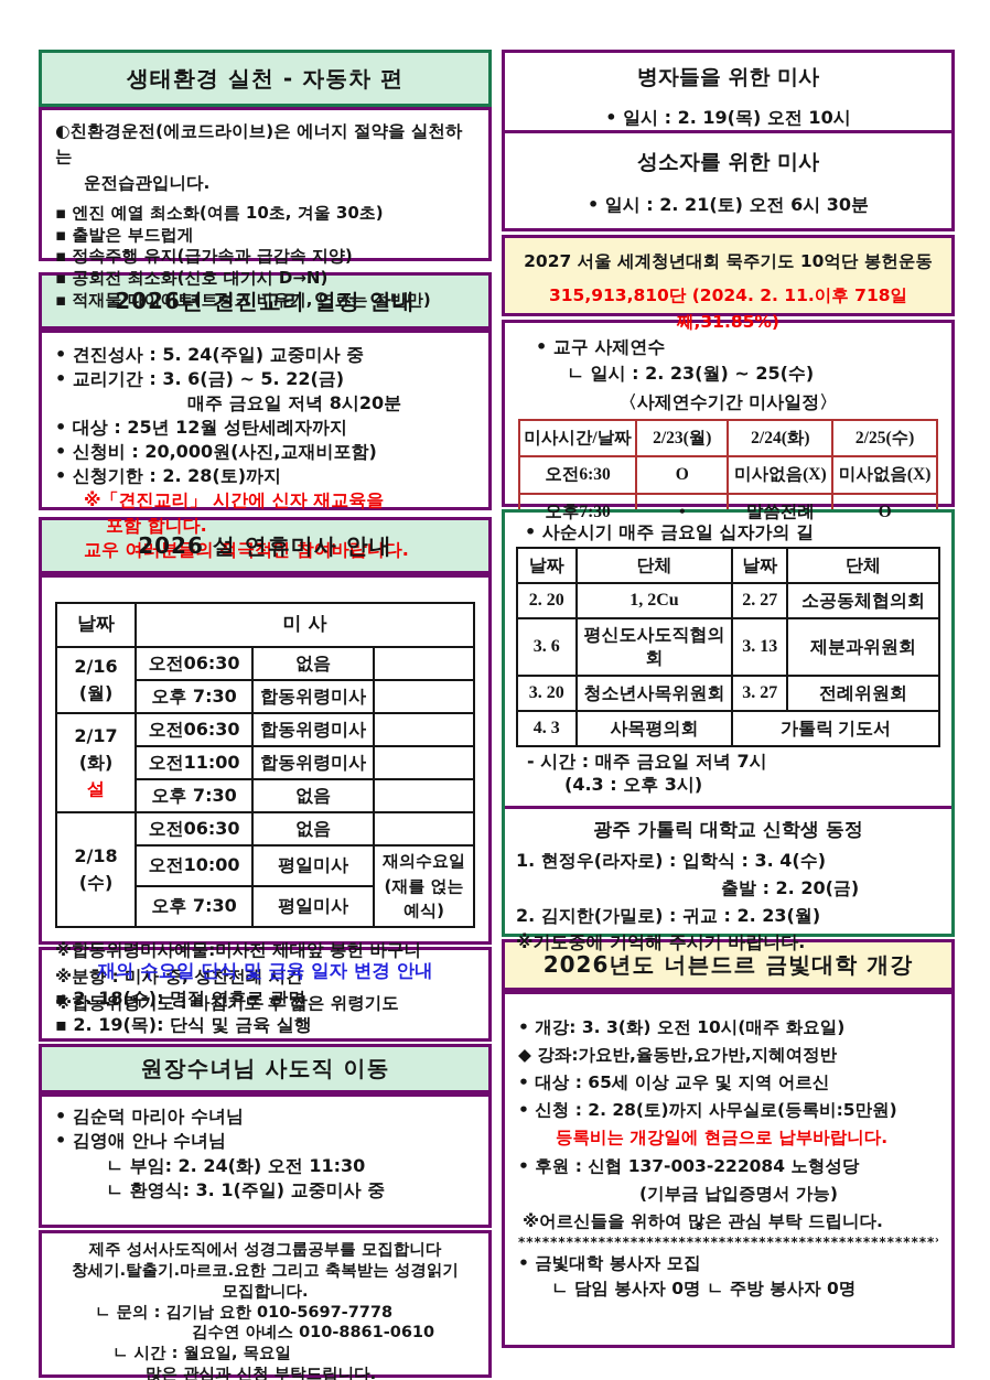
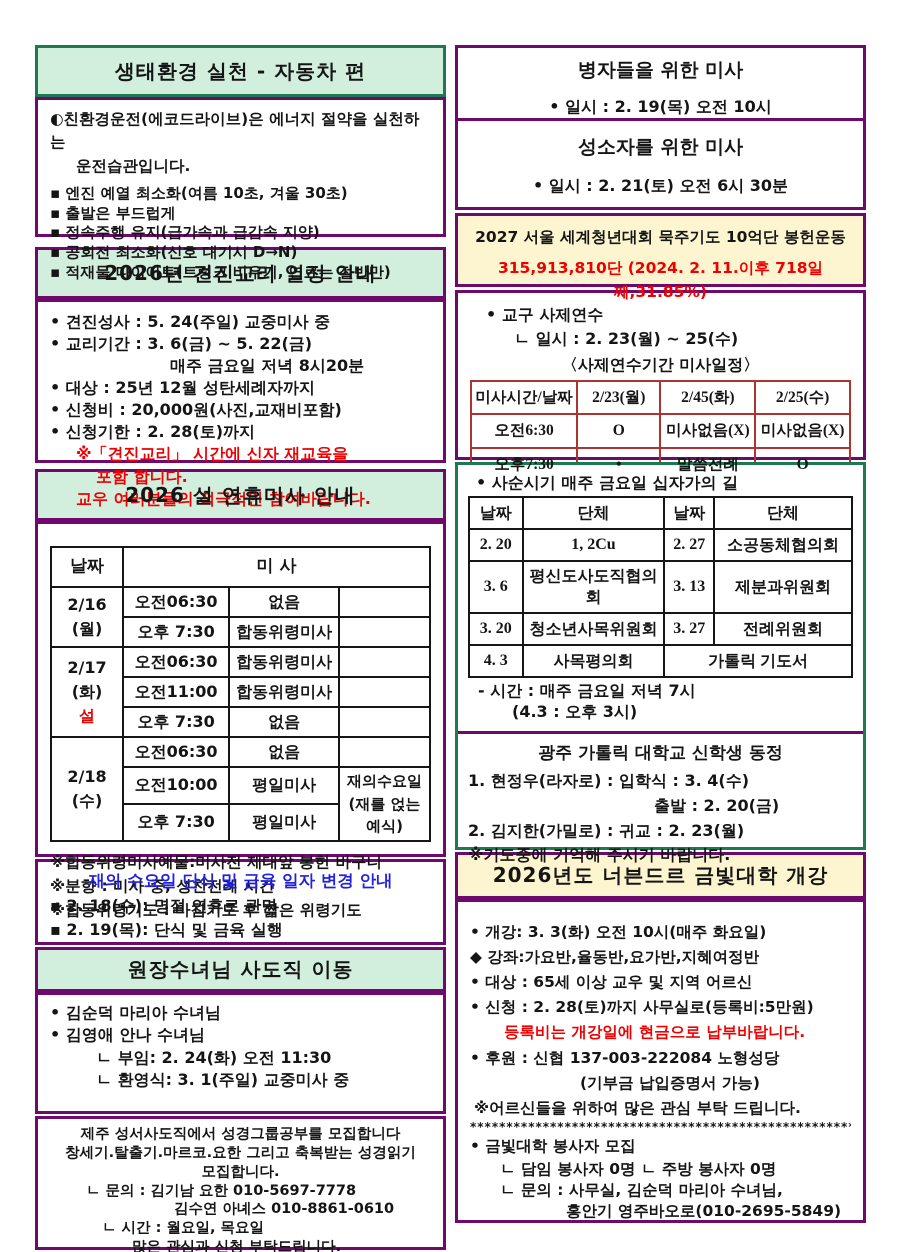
  생태환경 실천 - 자동차 편
  ◐친환경운전(에코드라이브)은 에너지 절약을 실천하는
  운전습관입니다.
  ▪ 엔진 예열 최소화(여름 10초, 겨울 30초)
  ▪ 출발은 부드럽게
  ▪ 정속주행 유지(급가속과 급감속 지양)
  ▪ 공회전 최소화(신호 대기시 D→N)
  2026년 견진교리 일정 안내
  • 견진성사 : 5. 24(주일) 교중미사 중
  • 교리기간 : 3. 6(금) ~ 5. 22(금)
  매주 금요일 저녁 8시20분
  • 대상 : 25년 12월 성탄세례자까지
  • 신청비 : 20,000원(사진,교재비포함)
  • 신청기한 : 2. 28(토)까지
  ※「견진교리」 시간에 신자 재교육을
  포함 합니다.
  2026 설 연휴미사 안내
  날짜	미 사
  2/16 (월)	오전06:30	없음
  오후 7:30	합동위령미사
  2/17 (화) 설	오전06:30	합동위령미사
  오전11:00	합동위령미사
  오후 7:30	없음
  2/18 (수)	오전06:30	없음
  오전10:00	평일미사	재의수요일 (재를 얹는 예식)
  오후 7:30	평일미사
  ※합동위령미사예물:미사전 제대앞 봉헌 바구니
  ※분향 : 미사 중, 성찬전례 시간
  ※합동위령기도 : 마침기도 후 짧은 위령기도
  재의 수요일 단식 및 금육 일자 변경 안내
  ▪ 2. 18(수): 명절 연휴로 관면
  ▪ 2. 19(목): 단식 및 금육 실행
  원장수녀님 사도직 이동
  • 김순덕 마리아 수녀님
  • 김영애 안나 수녀님
  ㄴ 부임: 2. 24(화) 오전 11:30
  ㄴ 환영식: 3. 1(주일) 교중미사 중
  제주 성서사도직에서 성경그룹공부를 모집합니다
  창세기.탈출기.마르코.요한 그리고 축복받는 성경읽기
  모집합니다.
  ㄴ 문의 : 김기남 요한 010-5697-7778
  김수연 아녜스 010-8861-0610
  ㄴ 시간 : 월요일, 목요일
  많은 관심과 신청 부탁드립니다.
  병자들을 위한 미사
  • 일시 : 2. 19(목) 오전 10시
  성소자를 위한 미사
  • 일시 : 2. 21(토) 오전 6시 30분
  2027 서울 세계청년대회 묵주기도 10억단 봉헌운동
  315,913,810단 (2024. 2. 11.이후 718일째,31.85%)
  • 교구 사제연수
  ㄴ 일시 : 2. 23(월) ~ 25(수)
  〈사제연수기간 미사일정〉
- 미사시간/날짜	2/23(월)	2/24(화)	2/25(수)
+ 미사시간/날짜	2/23(월)	2/45(화)	2/25(수)
  오전6:30	O	미사없음(X)	미사없음(X)
  오후7:30	•	말씀전례	O
  • 사순시기 매주 금요일 십자가의 길
  날짜	단체	날짜	단체
  2. 20	1, 2Cu	2. 27	소공동체협의회
  3. 6	평신도사도직협의회	3. 13	제분과위원회
  3. 20	청소년사목위원회	3. 27	전례위원회
  4. 3	사목평의회	가톨릭 기도서
  - 시간 : 매주 금요일 저녁 7시
  (4.3 : 오후 3시)
  광주 가톨릭 대학교 신학생 동정
  1. 현정우(라자로) : 입학식 : 3. 4(수)
  출발 : 2. 20(금)
  2. 김지한(가밀로) : 귀교 : 2. 23(월)
  ※기도중에 기억해 주시기 바랍니다.
  2026년도 너븐드르 금빛대학 개강
  • 개강: 3. 3(화) 오전 10시(매주 화요일)
  ◆ 강좌:가요반,율동반,요가반,지혜여정반
  • 대상 : 65세 이상 교우 및 지역 어르신
  • 신청 : 2. 28(토)까지 사무실로(등록비:5만원)
  등록비는 개강일에 현금으로 납부바랍니다.
  • 후원 : 신협 137-003-222084 노형성당
  (기부금 납입증명서 가능)
  ※어르신들을 위하여 많은 관심 부탁 드립니다.
  ****************************************************
  • 금빛대학 봉사자 모집
  ㄴ 담임 봉사자 0명 ㄴ 주방 봉사자 0명
+ ㄴ 문의 : 사무실, 김순덕 마리아 수녀님,
+ 홍안기 영주바오로(010-2695-5849)
